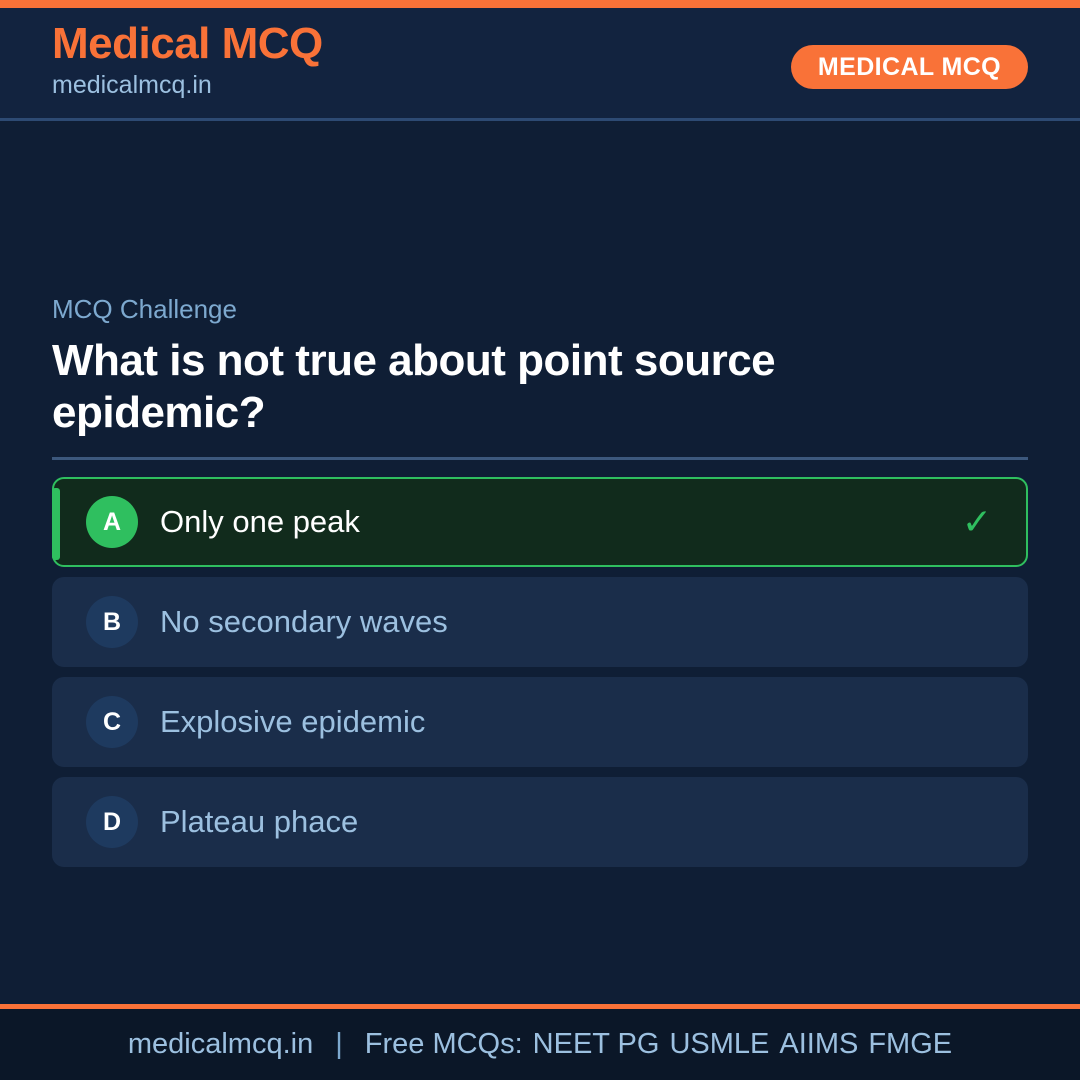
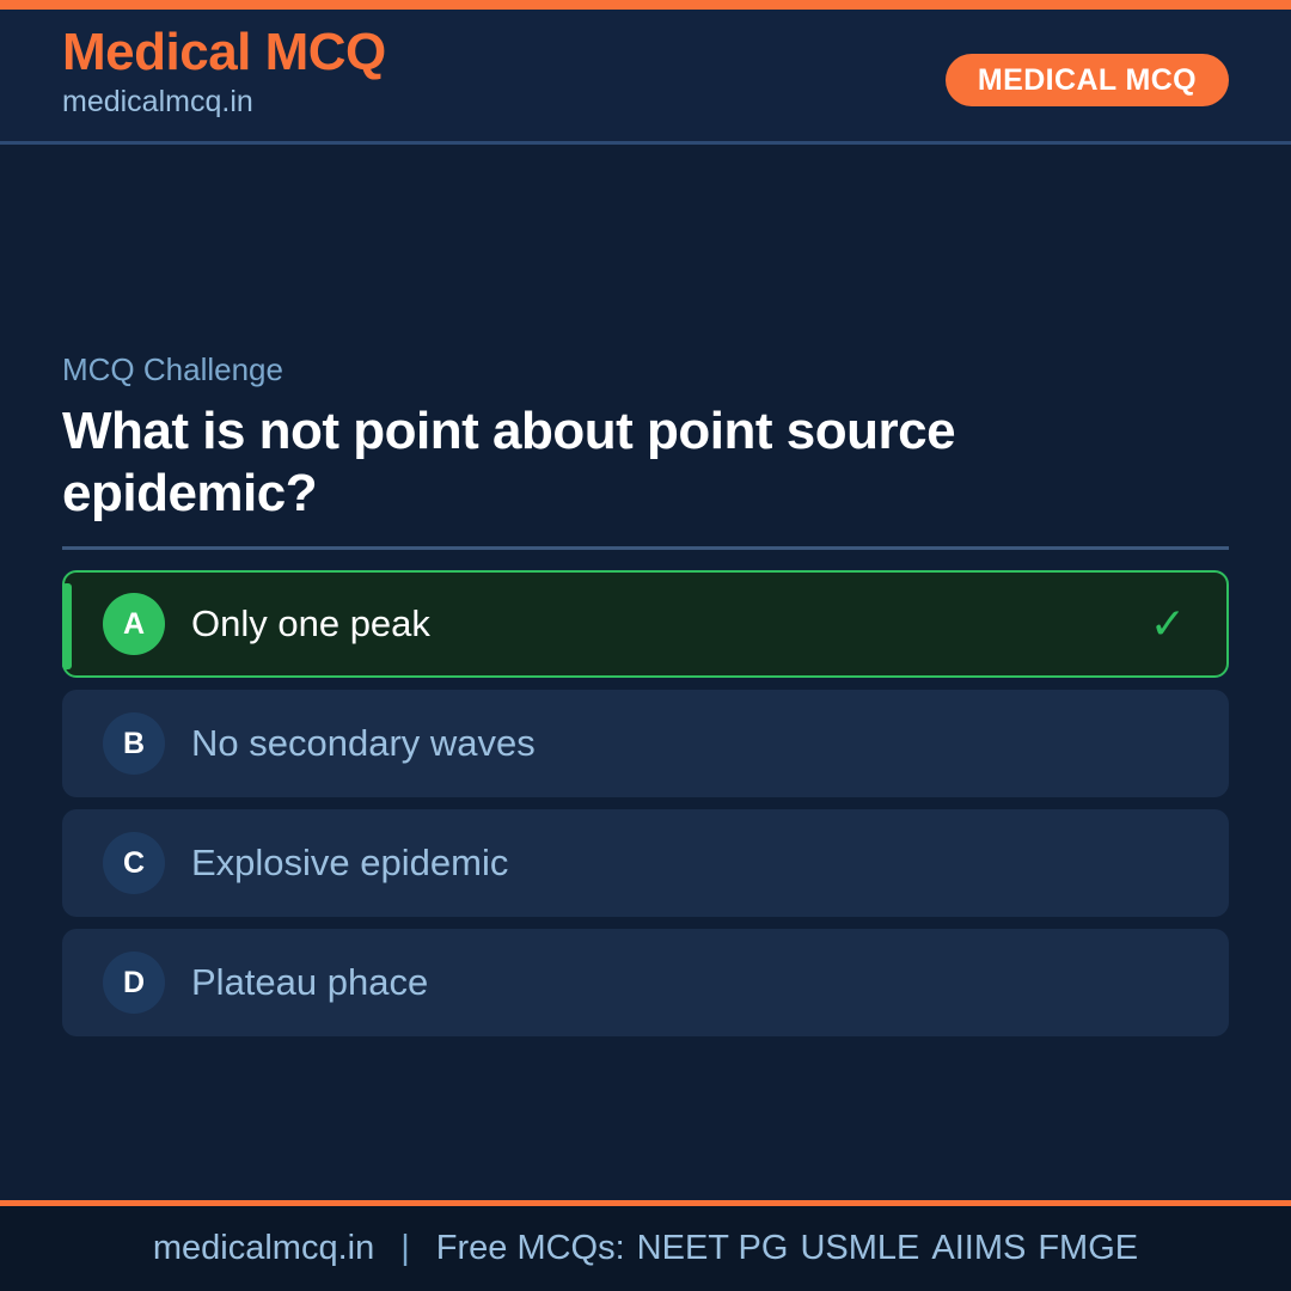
  Medical MCQ
  medicalmcq.in
  MEDICAL MCQ
  MCQ Challenge
- What is not true about point source epidemic?
+ What is not point about point source epidemic?
  A
  Only one peak
  ✓
  B
  No secondary waves
  C
  Explosive epidemic
  D
  Plateau phace
  medicalmcq.in
  |
  Free MCQs:
  NEET PG
  USMLE
  AIIMS
  FMGE
